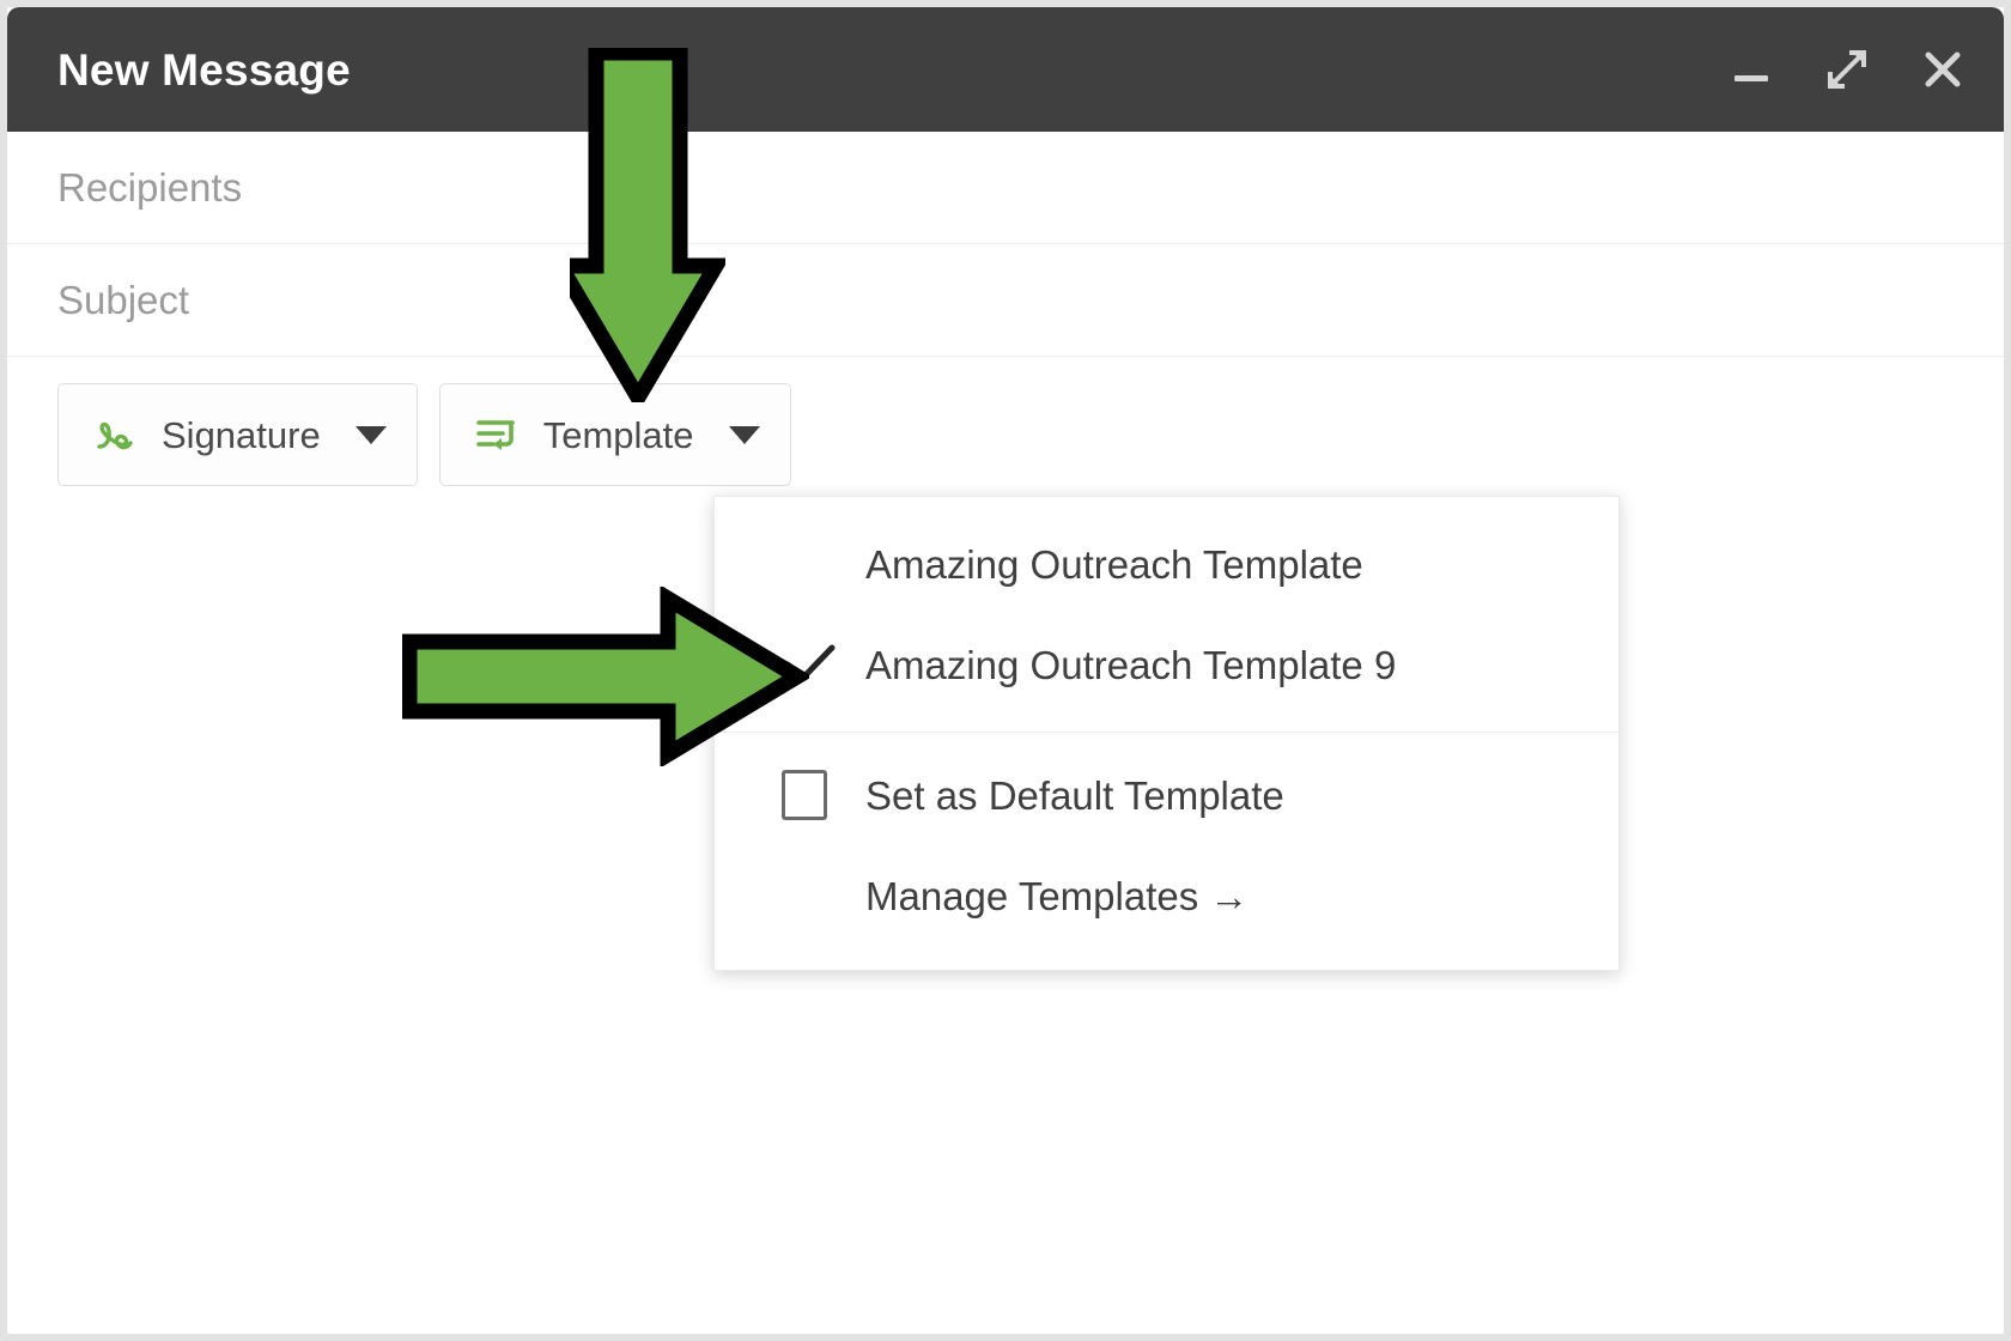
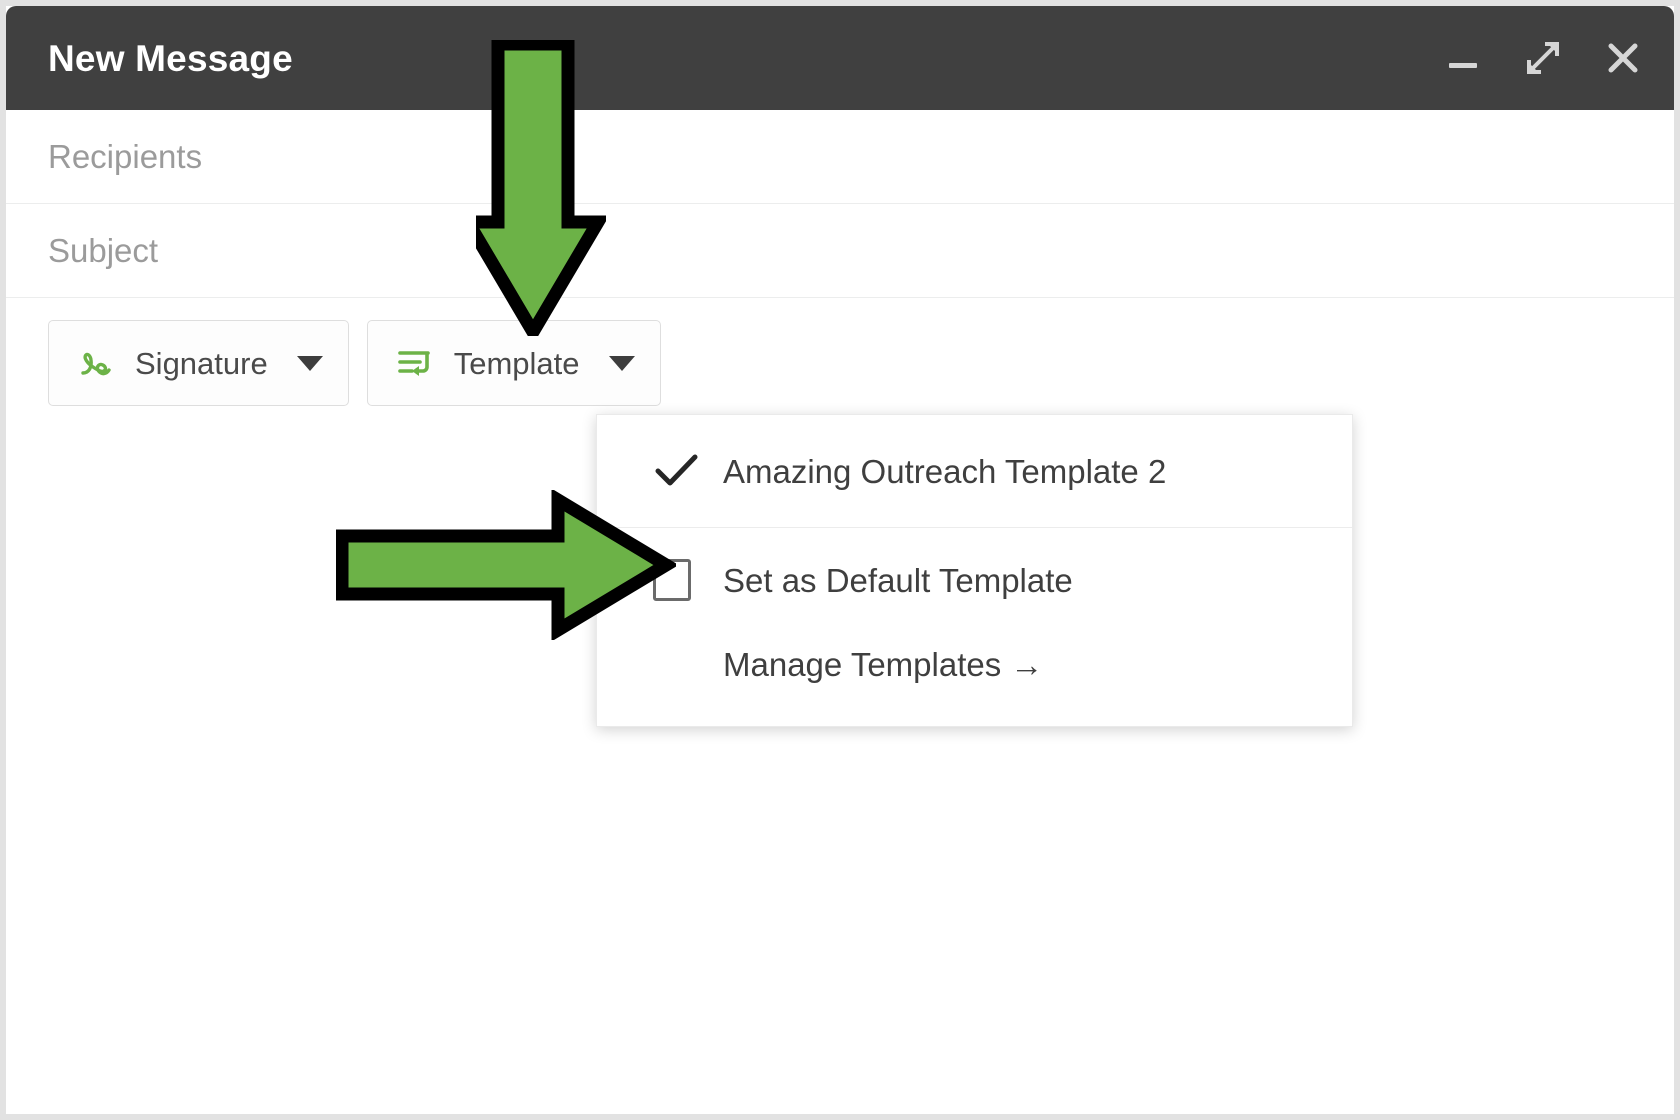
  New Message
  Recipients
  Subject
  Signature
  Template
- Amazing Outreach Template
- Amazing Outreach Template 9
+ Amazing Outreach Template 2
  Set as Default Template
  Manage Templates →
